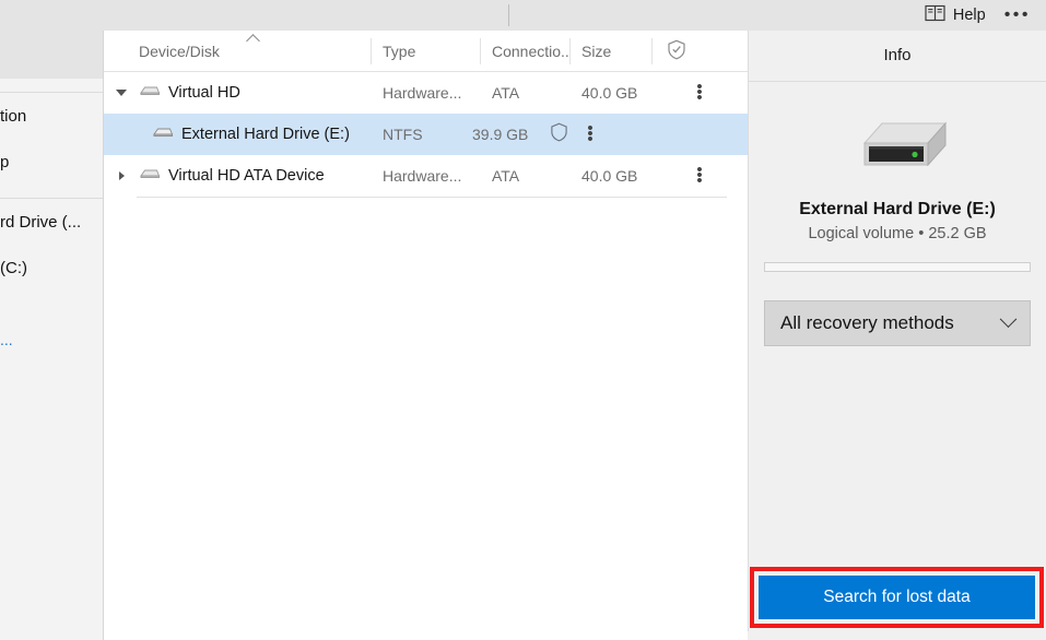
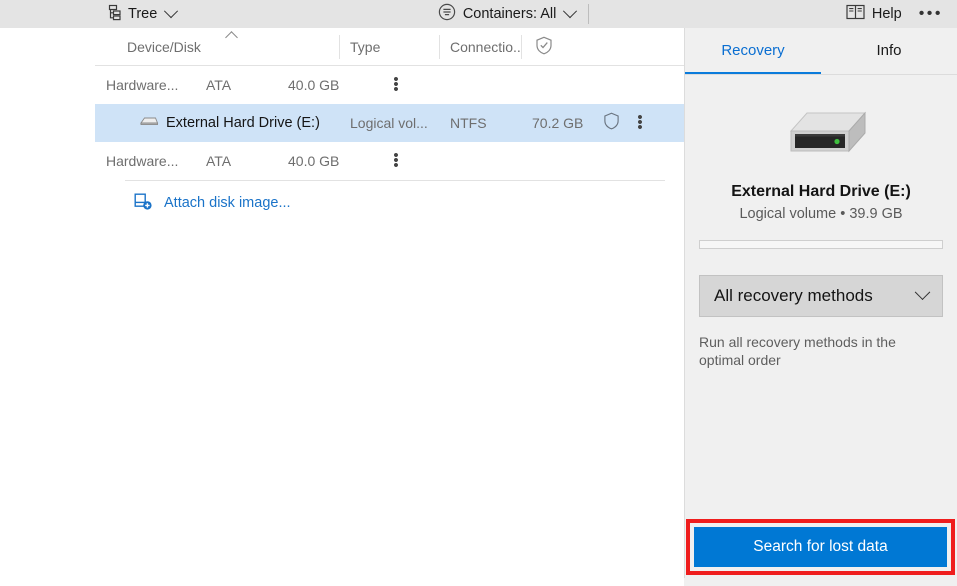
+ Tree
+ Containers: All
  Help
  •••
- tion
- p
- rd Drive (...
- (C:)
- ...
  Device/Disk
  Type
  Connectio..
- Size
- Virtual HD
  Hardware...
  ATA
  40.0 GB
  •
  •
  •
  External Hard Drive (E:)
+ Logical vol...
  NTFS
- 39.9 GB
+ 70.2 GB
  •
  •
  •
- Virtual HD ATA Device
  Hardware...
  ATA
  40.0 GB
  •
  •
  •
+ Attach disk image...
+ Recovery
  Info
  External Hard Drive (E:)
- Logical volume • 25.2 GB
+ Logical volume • 39.9 GB
  All recovery methods
+ Run all recovery methods in the optimal order
  Search for lost data
